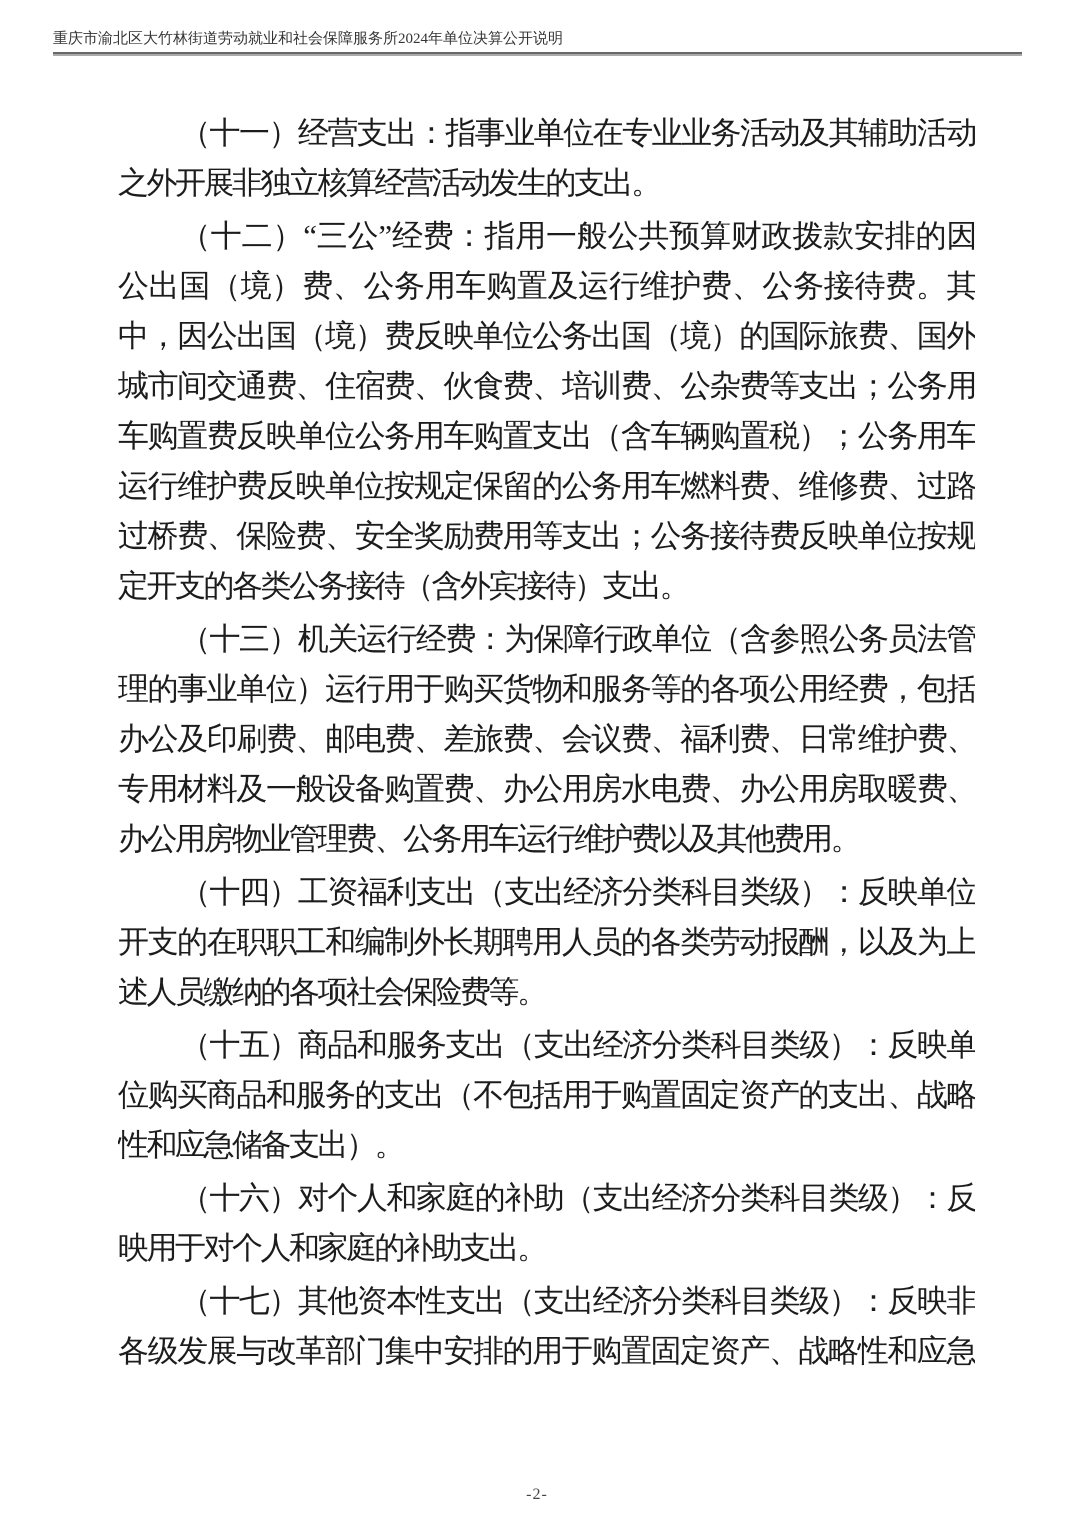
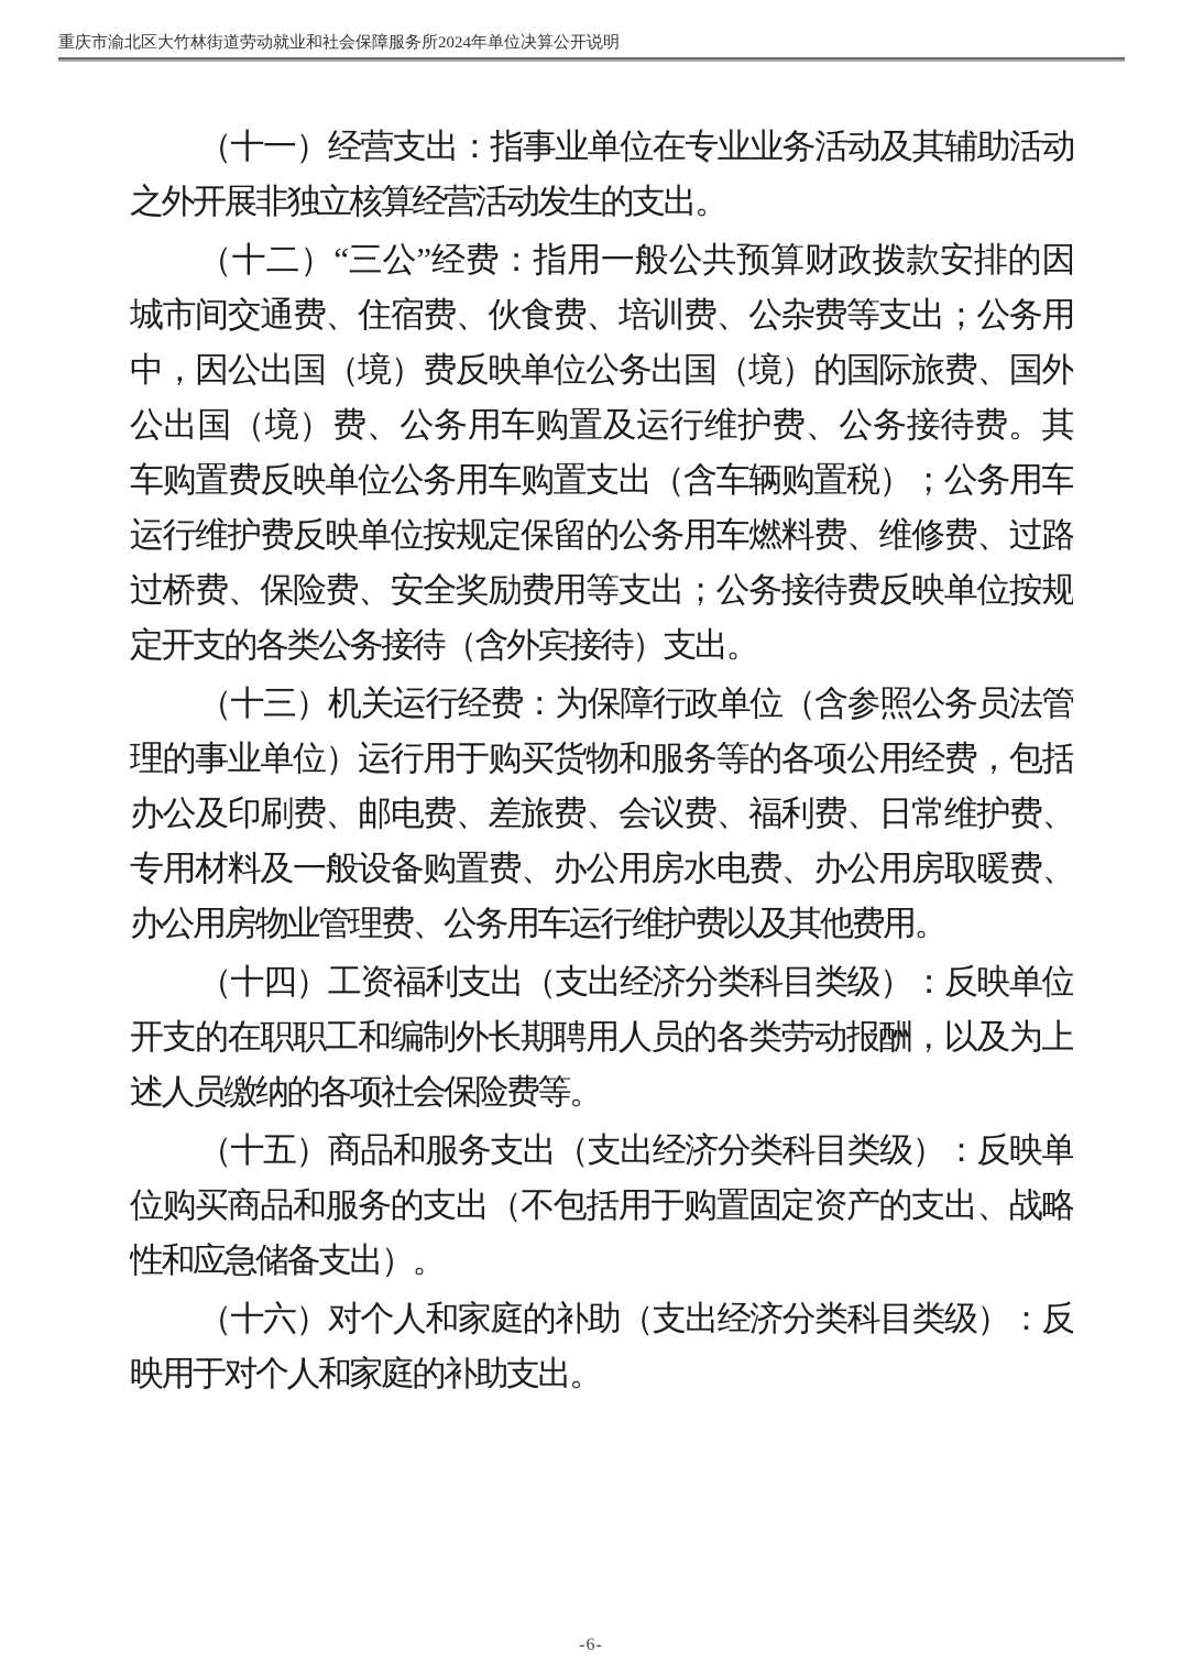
  重庆市渝北区大竹林街道劳动就业和社会保障服务所2024年单位决算公开说明
  （十一）经营支出：指事业单位在专业业务活动及其辅助活动
  之外开展非独立核算经营活动发生的支出。
  （十二）“三公”经费：指用一般公共预算财政拨款安排的因
- 公出国（境）费、公务用车购置及运行维护费、公务接待费。其
+ 城市间交通费、住宿费、伙食费、培训费、公杂费等支出；公务用
  中，因公出国（境）费反映单位公务出国（境）的国际旅费、国外
- 城市间交通费、住宿费、伙食费、培训费、公杂费等支出；公务用
+ 公出国（境）费、公务用车购置及运行维护费、公务接待费。其
  车购置费反映单位公务用车购置支出（含车辆购置税）；公务用车
  运行维护费反映单位按规定保留的公务用车燃料费、维修费、过路
  过桥费、保险费、安全奖励费用等支出；公务接待费反映单位按规
  定开支的各类公务接待（含外宾接待）支出。
  （十三）机关运行经费：为保障行政单位（含参照公务员法管
  理的事业单位）运行用于购买货物和服务等的各项公用经费，包括
  办公及印刷费、邮电费、差旅费、会议费、福利费、日常维护费、
  专用材料及一般设备购置费、办公用房水电费、办公用房取暖费、
  办公用房物业管理费、公务用车运行维护费以及其他费用。
  （十四）工资福利支出（支出经济分类科目类级）：反映单位
  开支的在职职工和编制外长期聘用人员的各类劳动报酬，以及为上
  述人员缴纳的各项社会保险费等。
  （十五）商品和服务支出（支出经济分类科目类级）：反映单
  位购买商品和服务的支出（不包括用于购置固定资产的支出、战略
  性和应急储备支出）。
  （十六）对个人和家庭的补助（支出经济分类科目类级）：反
  映用于对个人和家庭的补助支出。
- （十七）其他资本性支出（支出经济分类科目类级）：反映非
- 各级发展与改革部门集中安排的用于购置固定资产、战略性和应急
- -2-
+ -6-
